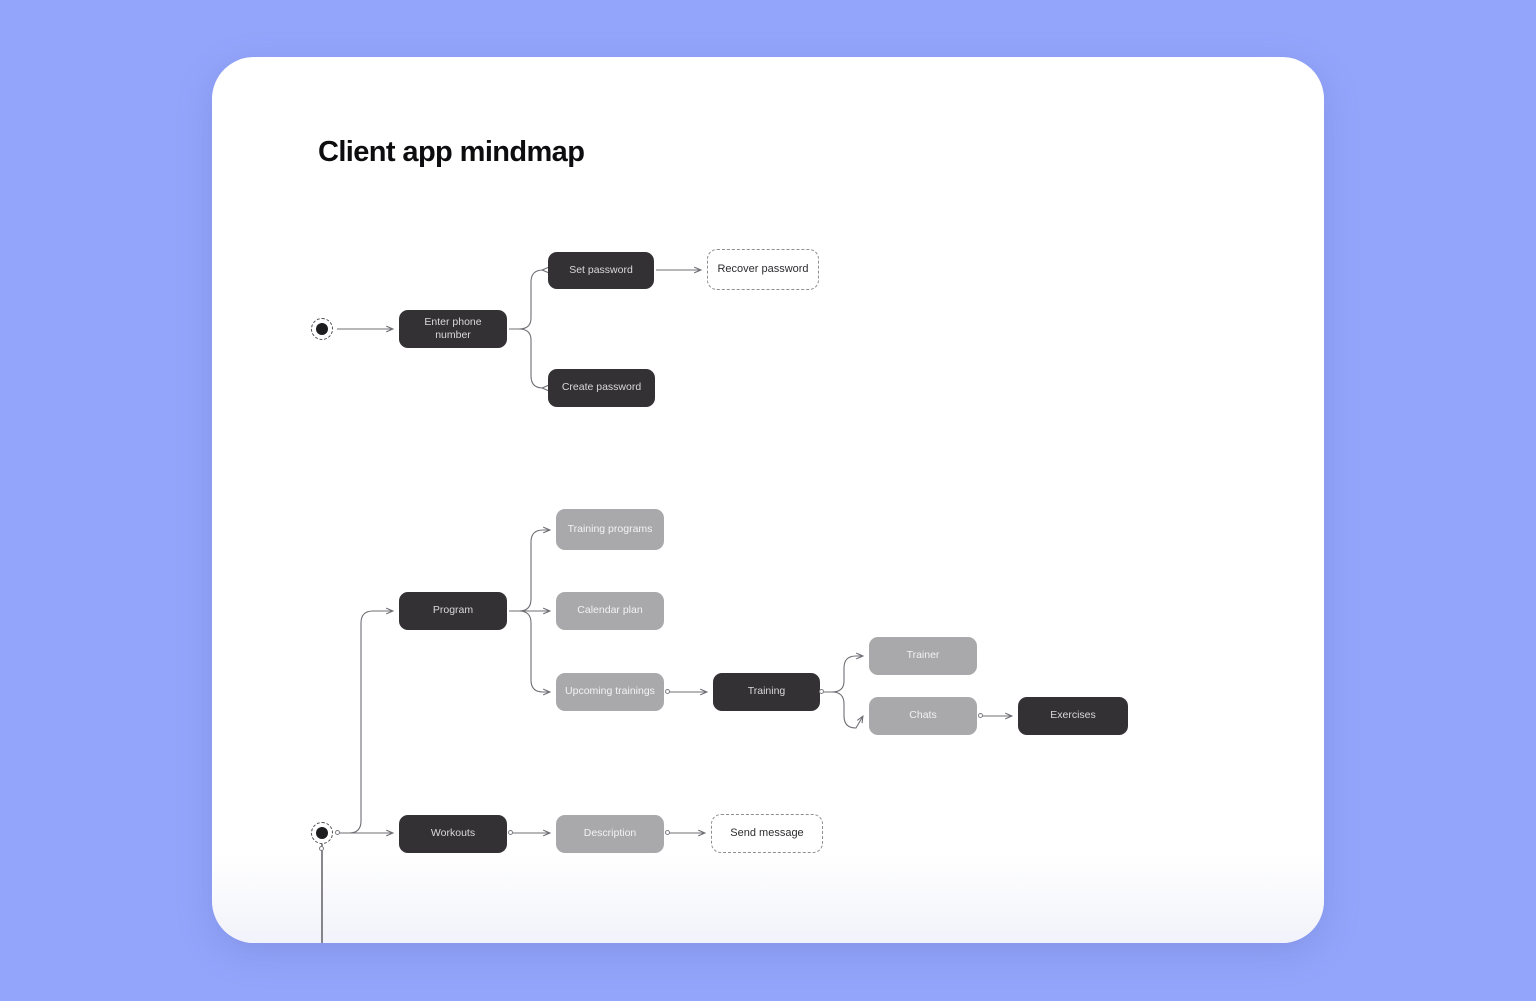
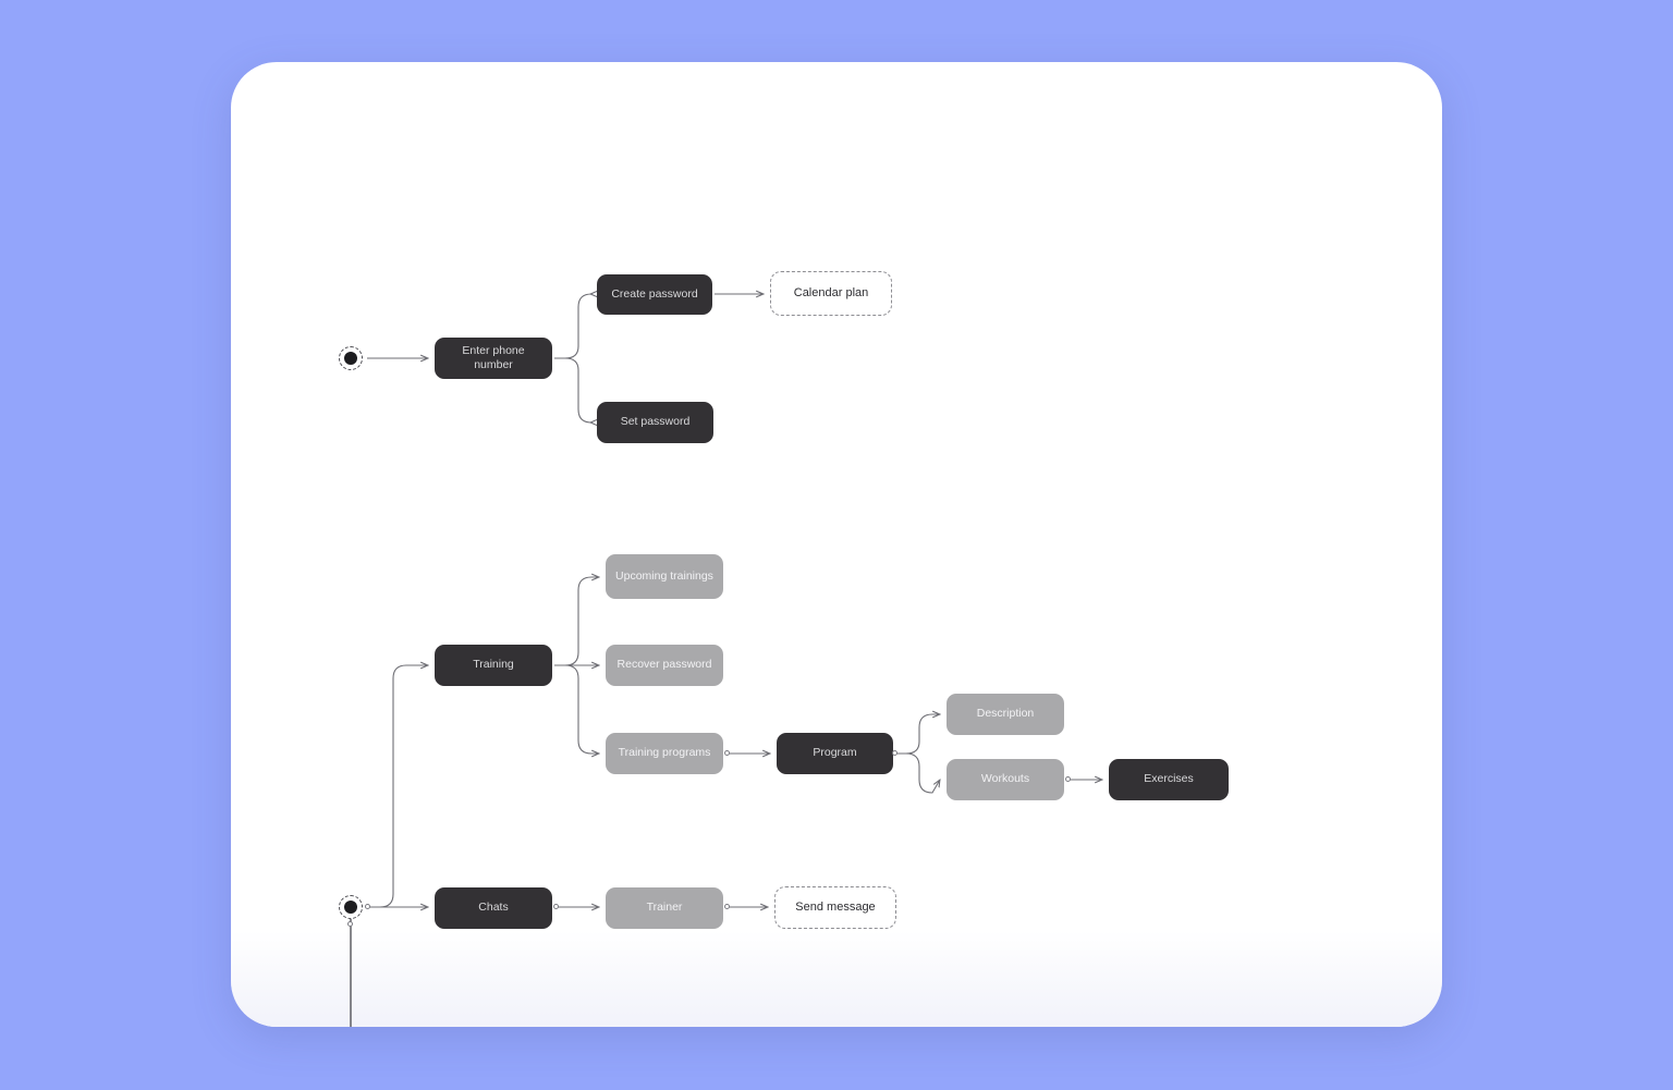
- Client app mindmap
  Enter phone number
- Set password
+ Create password
- Recover password
+ Calendar plan
- Create password
+ Set password
- Program
+ Training
- Training programs
+ Upcoming trainings
- Calendar plan
+ Recover password
- Upcoming trainings
+ Training programs
- Training
+ Program
- Trainer
+ Description
- Chats
+ Workouts
  Exercises
- Workouts
+ Chats
- Description
+ Trainer
  Send message
